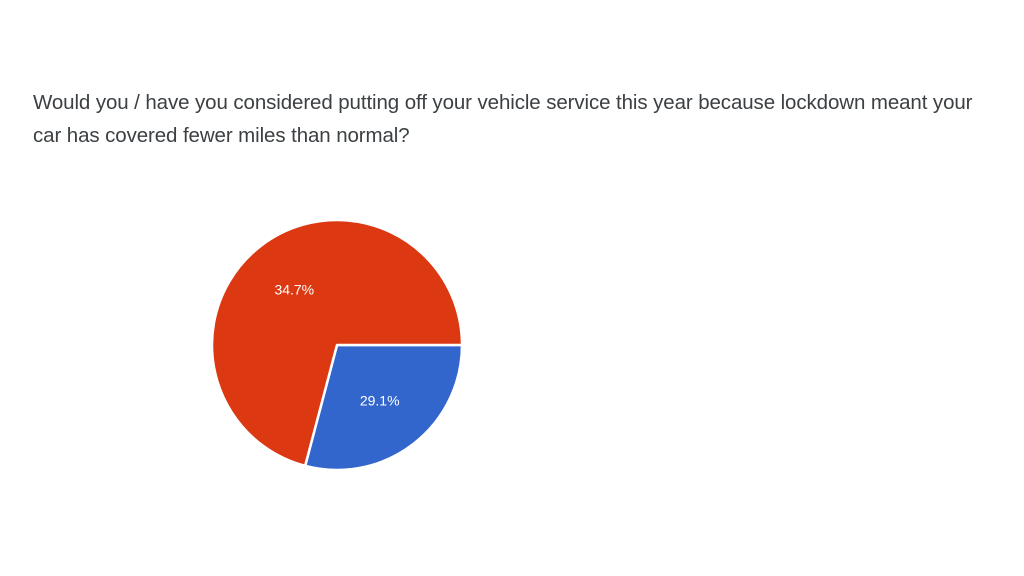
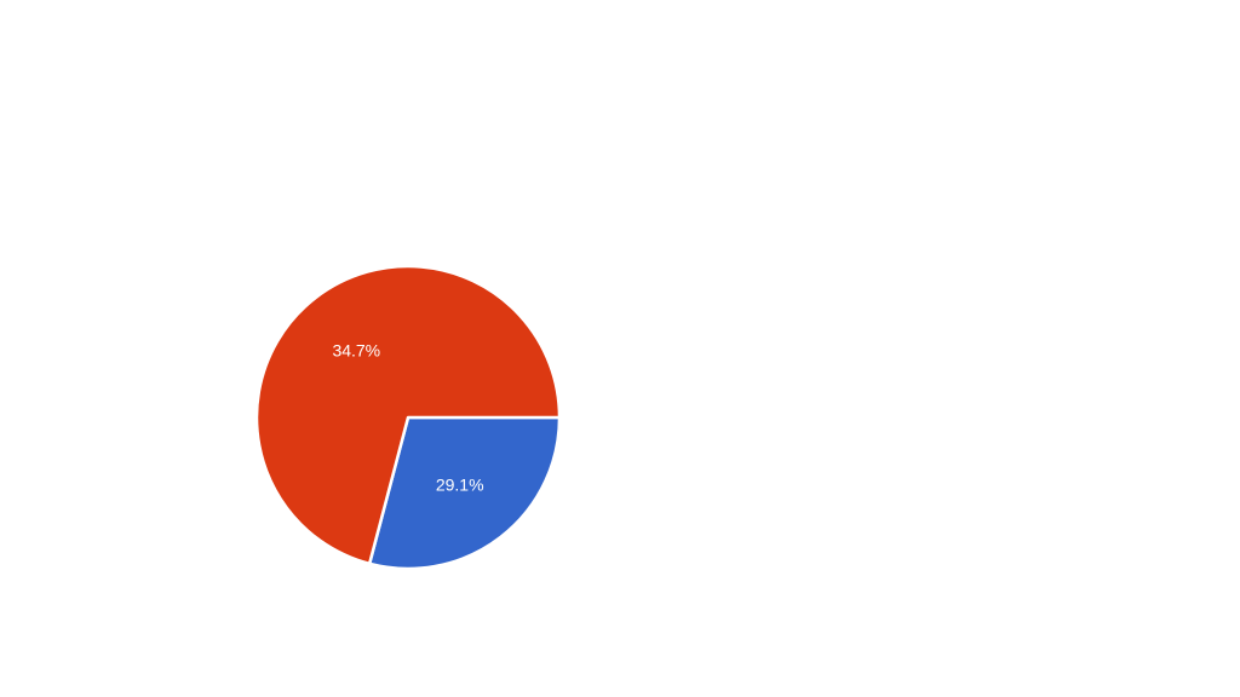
- Would you / have you considered putting off your vehicle service this year because lockdown meant your car has covered fewer miles than normal?
  29.1%
  34.7%
